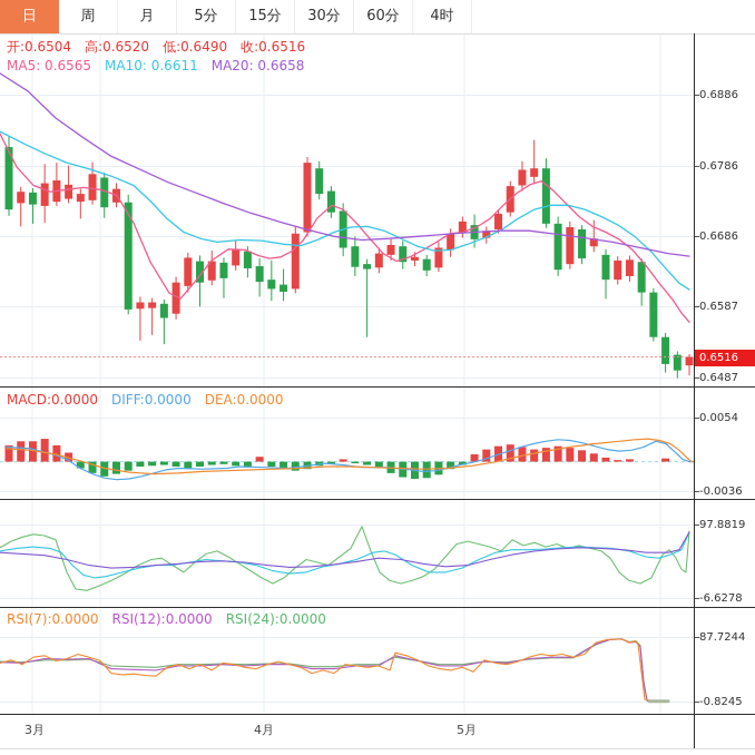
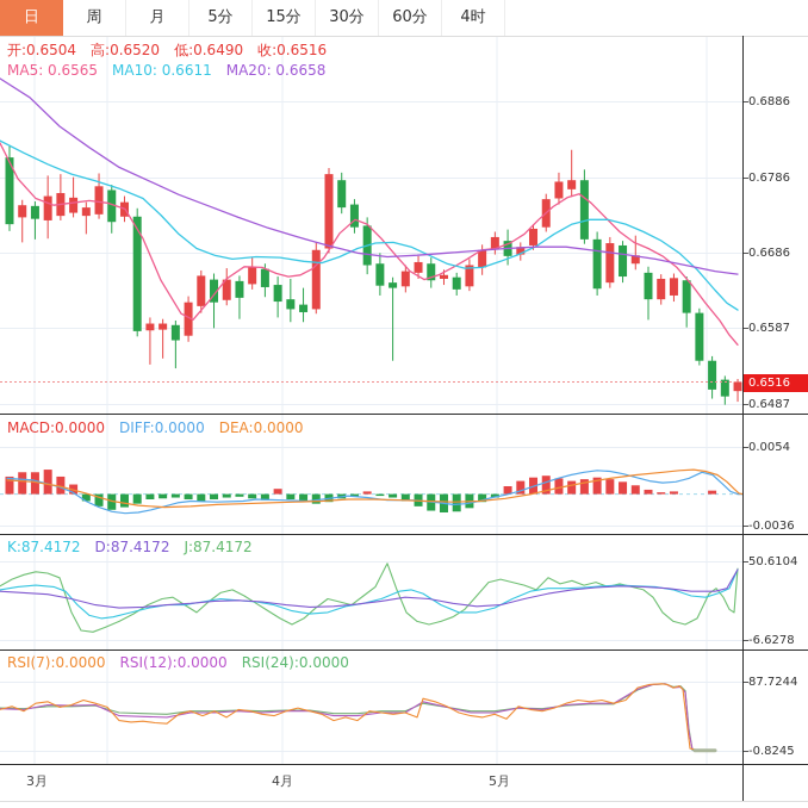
  日
  周
  月
  5分
  15分
  30分
  60分
  4时
  开:0.6504 高:0.6520 低:0.6490 收:0.6516
  MA5: 0.6565 MA10: 0.6611 MA20: 0.6658
  MACD:0.0000 DIFF:0.0000 DEA:0.0000
+ K:87.4172 D:87.4172 J:87.4172
  RSI(7):0.0000 RSI(12):0.0000 RSI(24):0.0000
  0.6886
  0.6786
  0.6686
  0.6587
  0.6487
  0.0054
  -0.0036
- 97.8819
+ 50.6104
  -6.6278
  87.7244
  -0.8245
  0.6516
  3月
  4月
  5月
